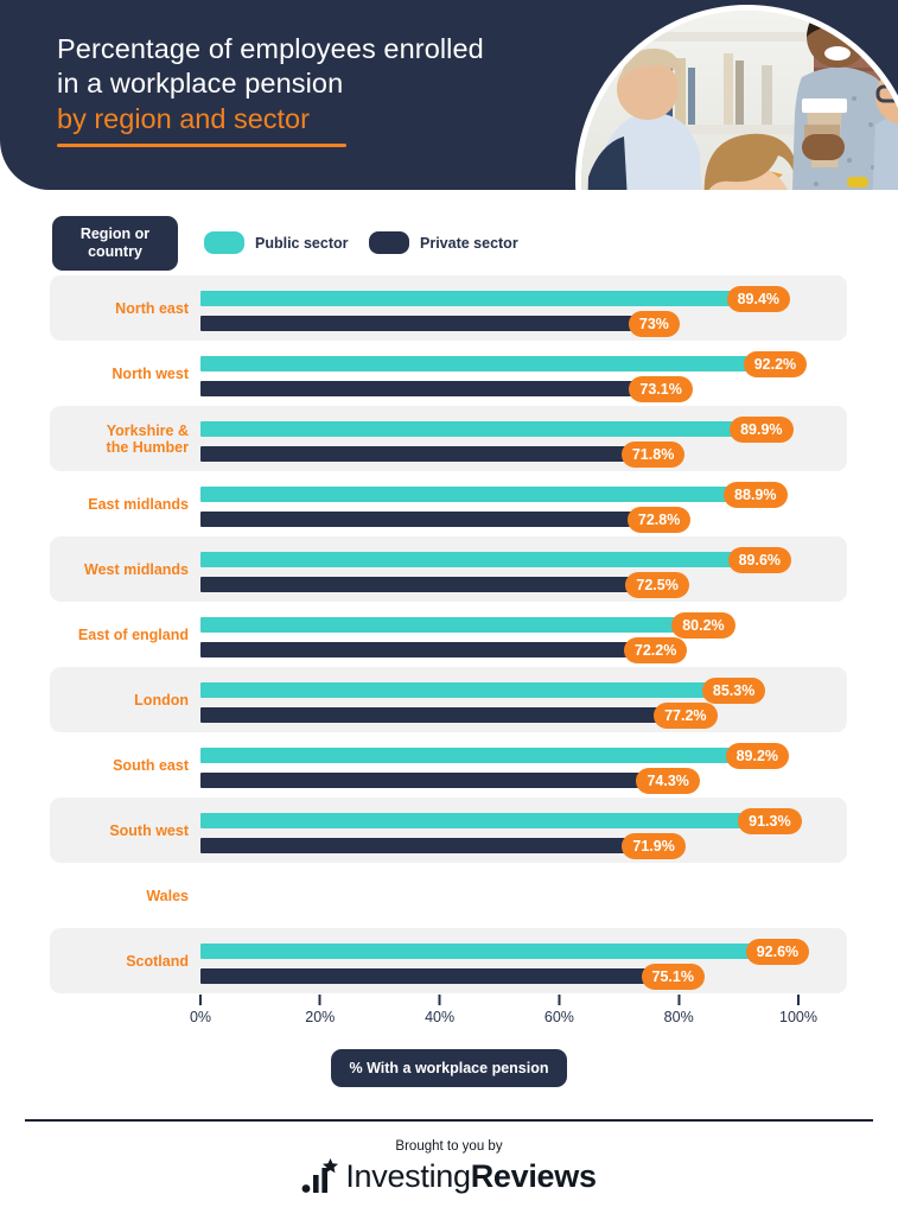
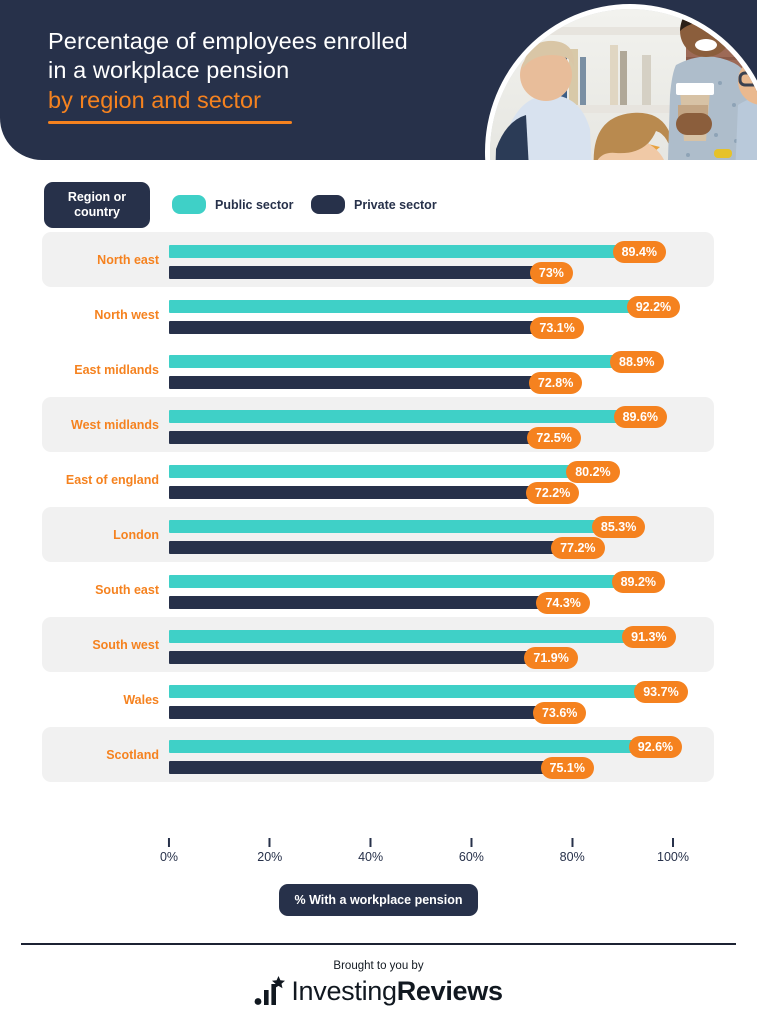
  Percentage of employees enrolled
  in a workplace pension
  by region and sector
  Region or
  country
  Public sector
  Private sector
  North east
  89.4%
  73%
  North west
  92.2%
  73.1%
- Yorkshire &
- the Humber
- 89.9%
- 71.8%
  East midlands
  88.9%
  72.8%
  West midlands
  89.6%
  72.5%
  East of england
  80.2%
  72.2%
  London
  85.3%
  77.2%
  South east
  89.2%
  74.3%
  South west
  91.3%
  71.9%
  Wales
+ 93.7%
+ 73.6%
  Scotland
  92.6%
  75.1%
  0%
  20%
  40%
  60%
  80%
  100%
  % With a workplace pension
  Brought to you by
  InvestingReviews
